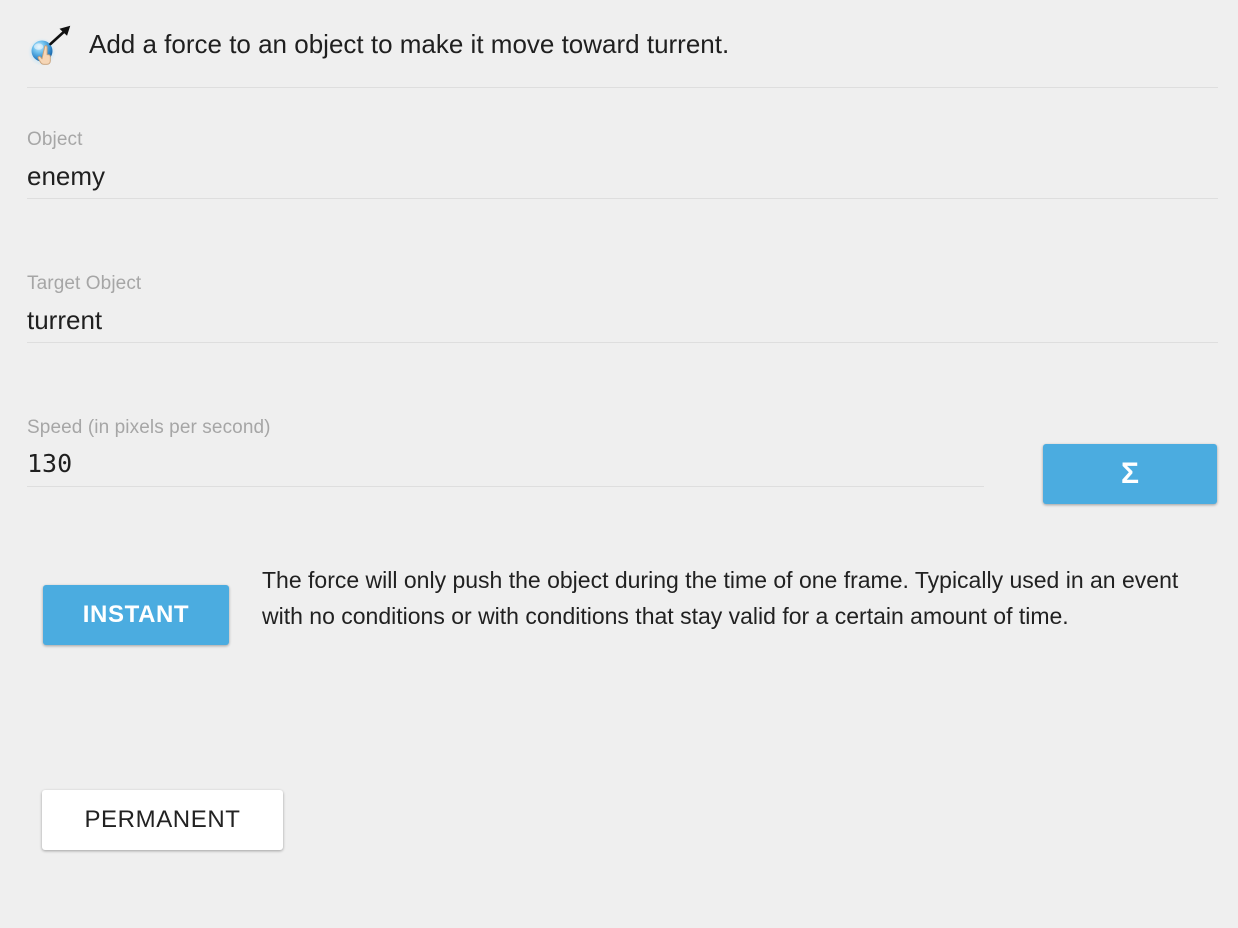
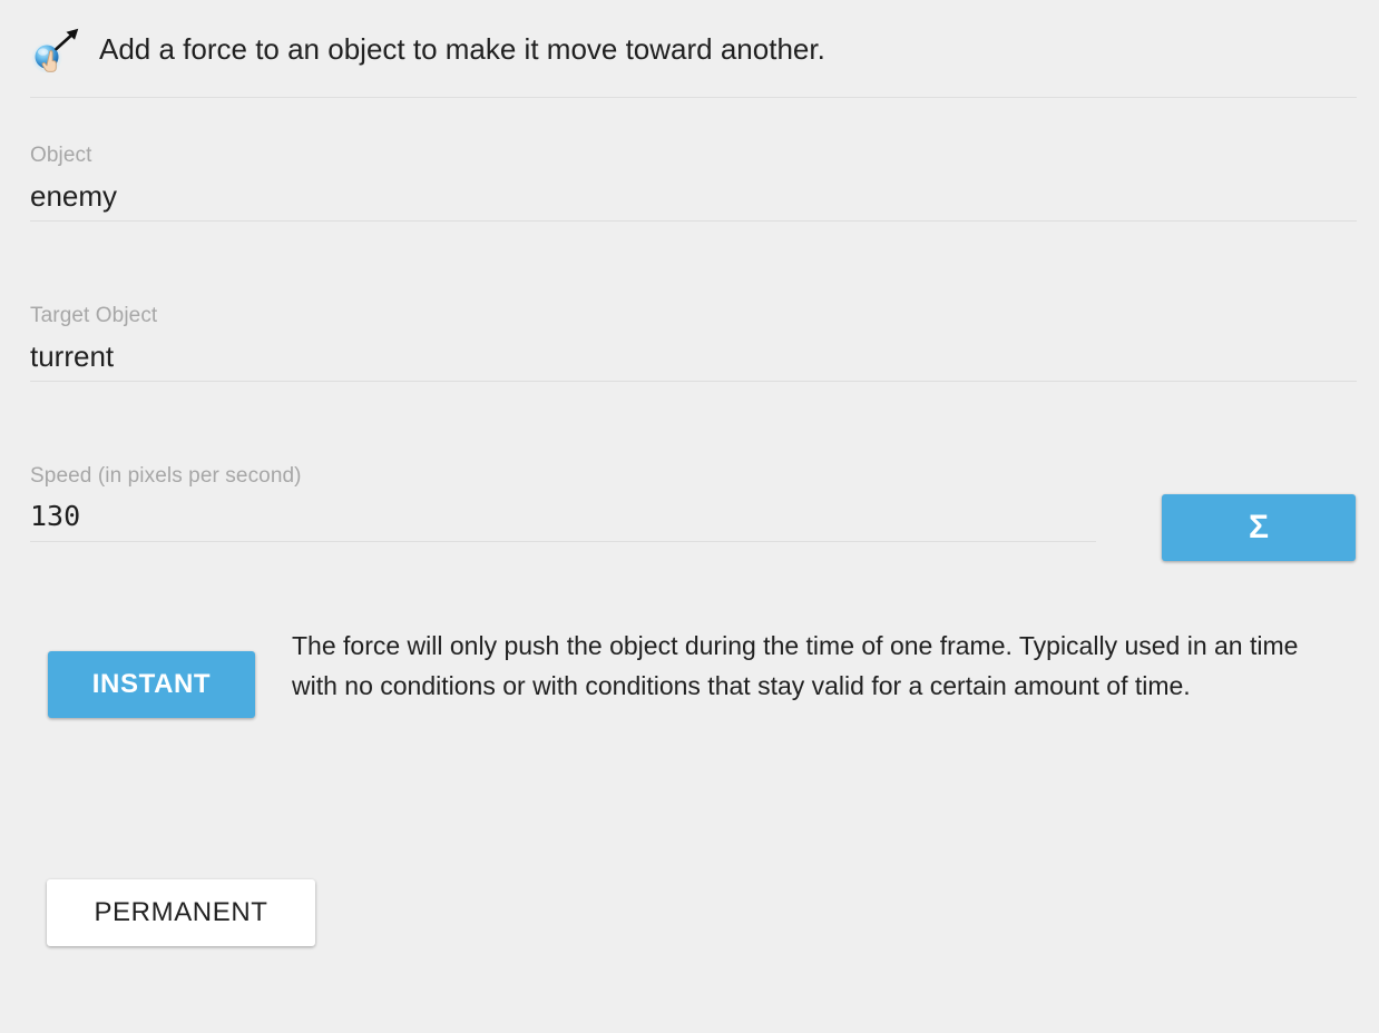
- Add a force to an object to make it move toward turrent.
+ Add a force to an object to make it move toward another.
  Object
  enemy
  Target Object
  turrent
  Speed (in pixels per second)
  130
  Σ
  INSTANT
- The force will only push the object during the time of one frame. Typically used in an event with no conditions or with conditions that stay valid for a certain amount of time.
+ The force will only push the object during the time of one frame. Typically used in an time with no conditions or with conditions that stay valid for a certain amount of time.
  PERMANENT
